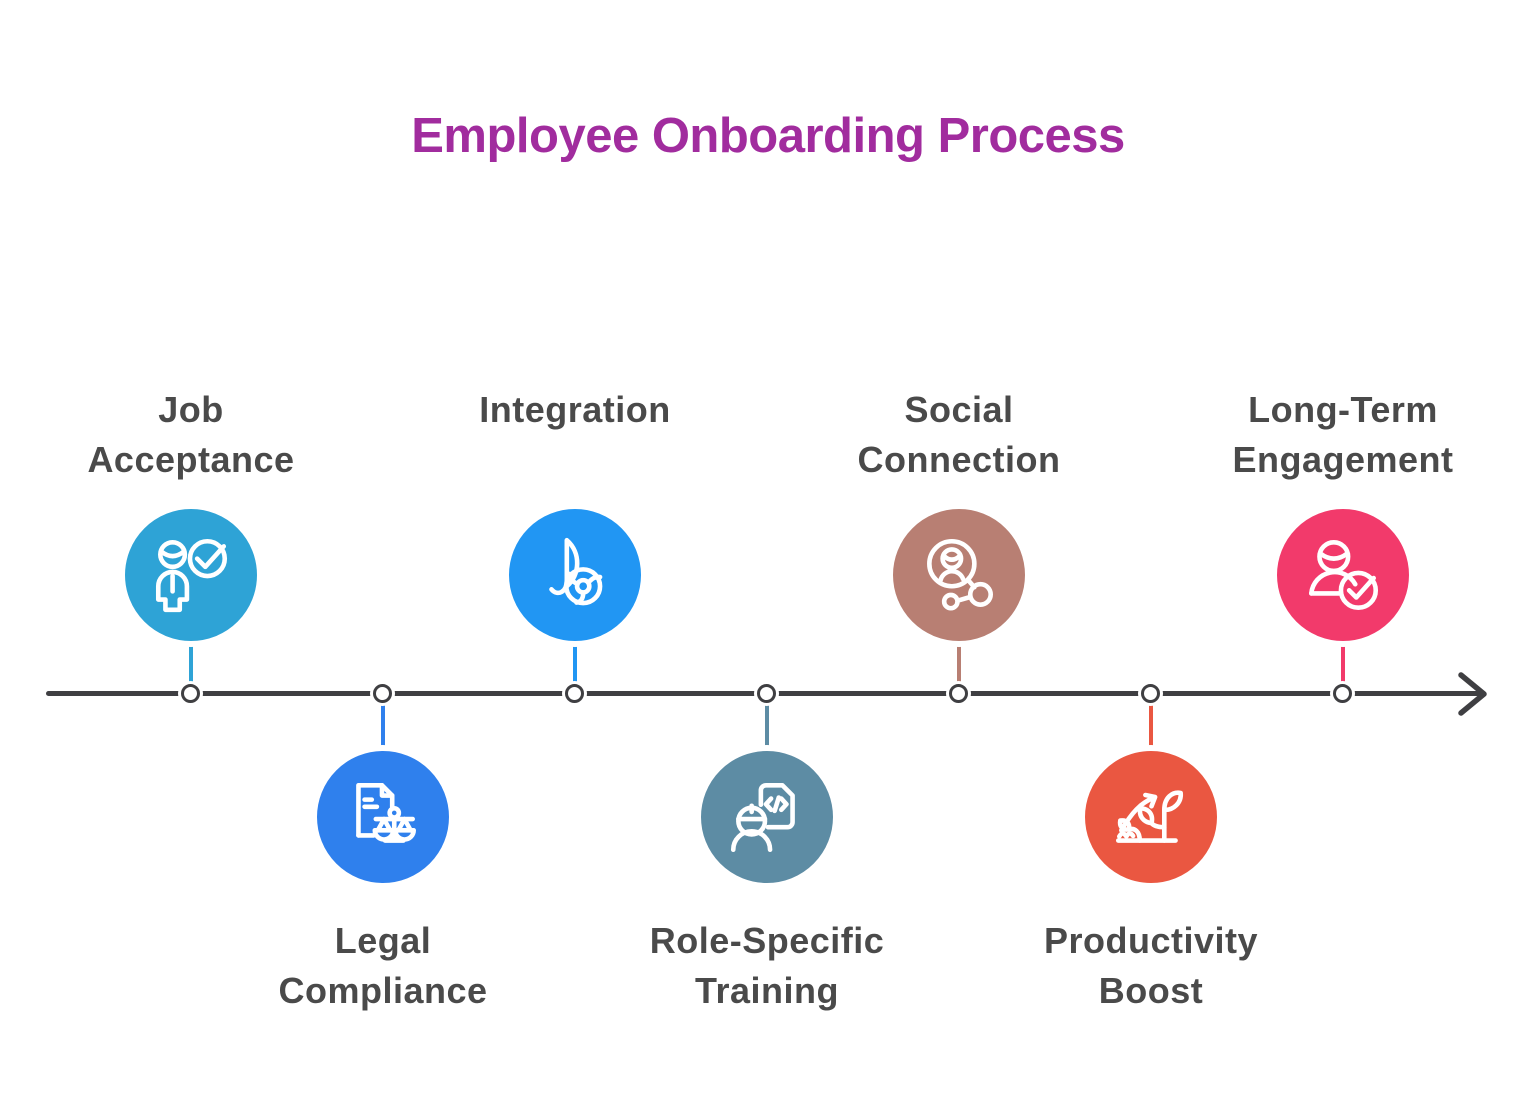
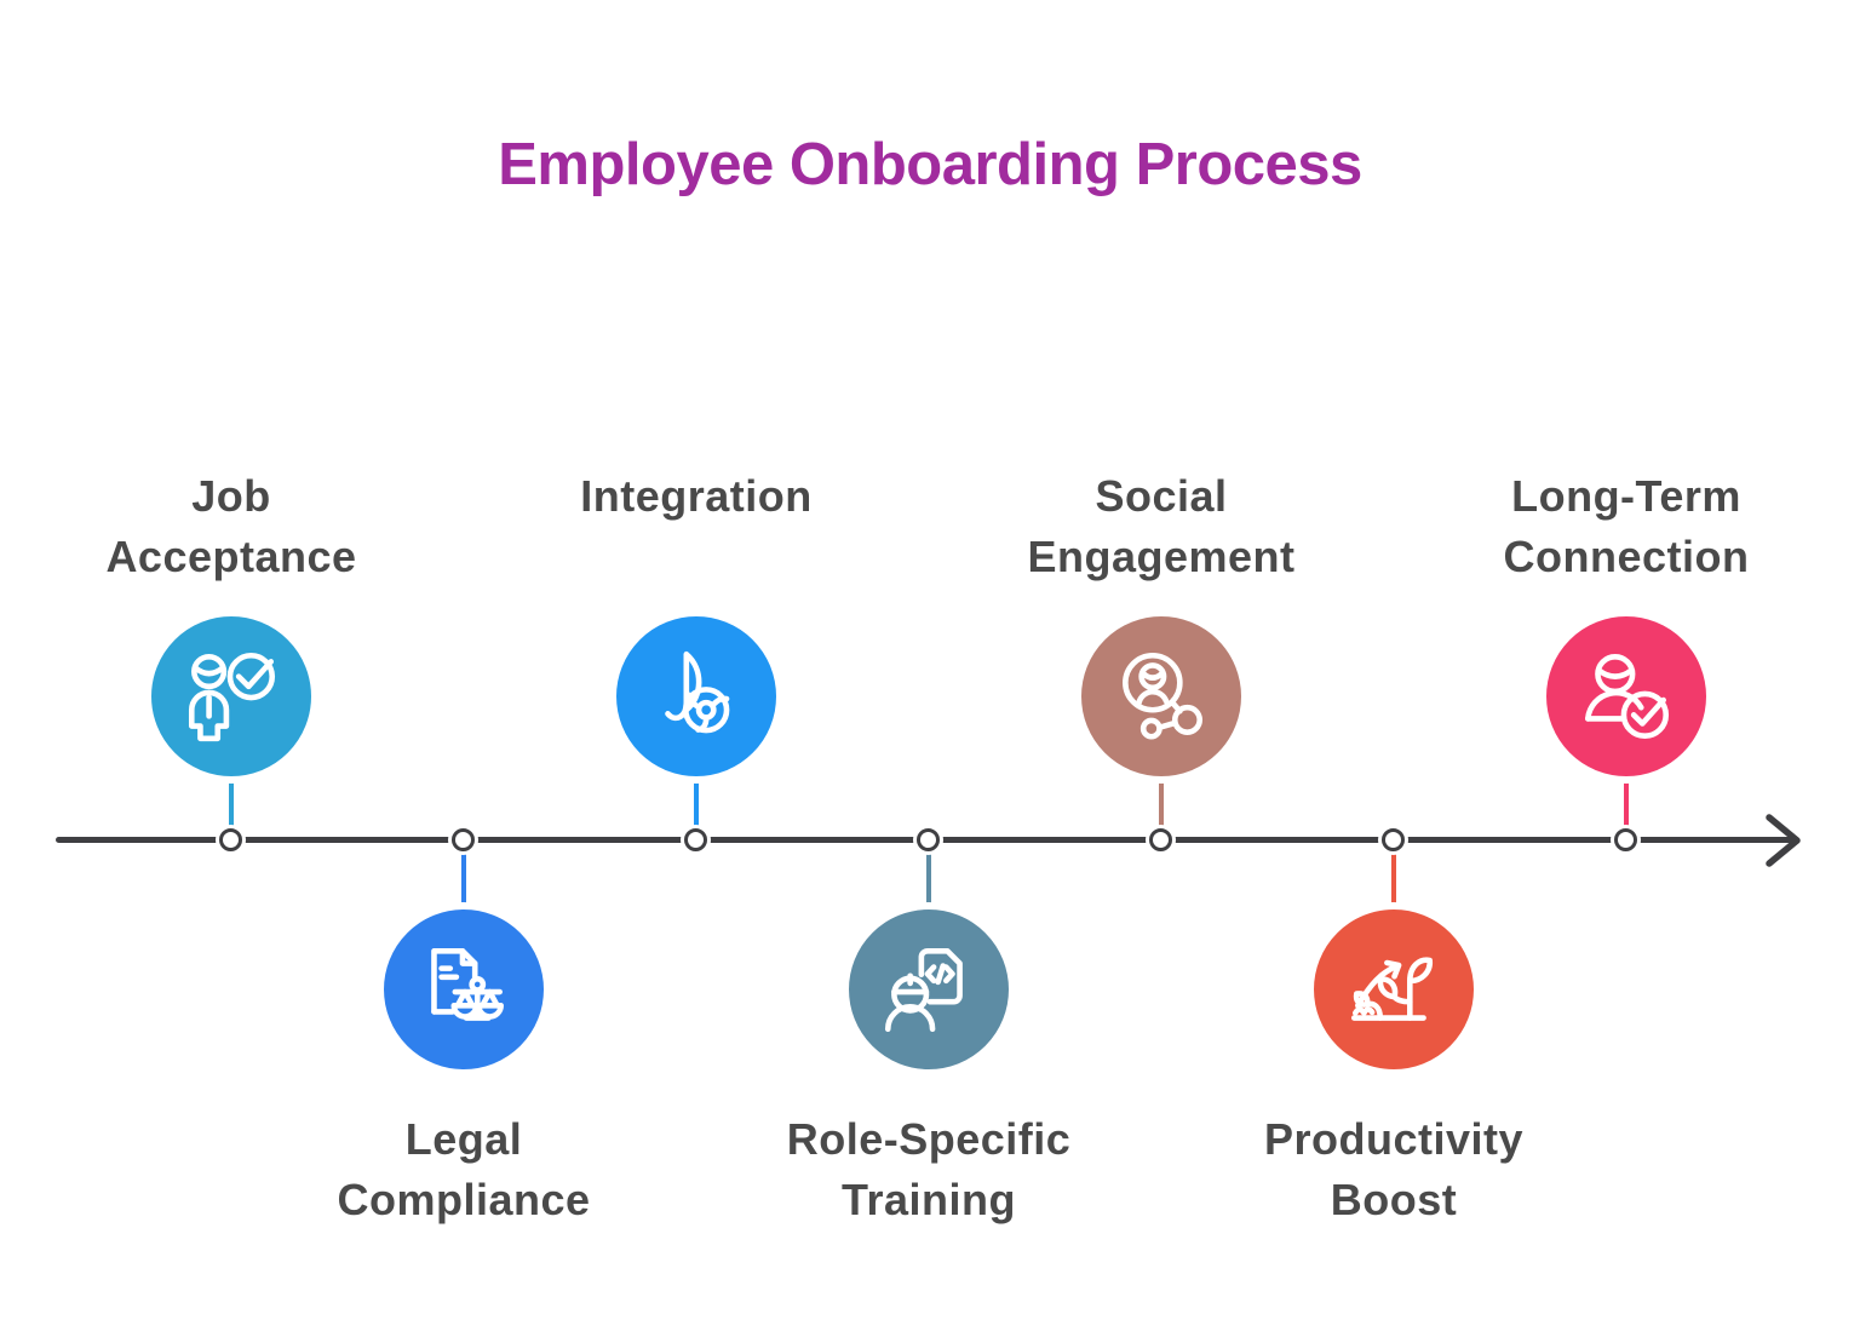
  Employee Onboarding Process
  Job
  Acceptance
  Legal
  Compliance
  Integration
  Role-Specific
  Training
  Social
- Connection
+ Engagement
  Productivity
  Boost
  Long-Term
- Engagement
+ Connection
